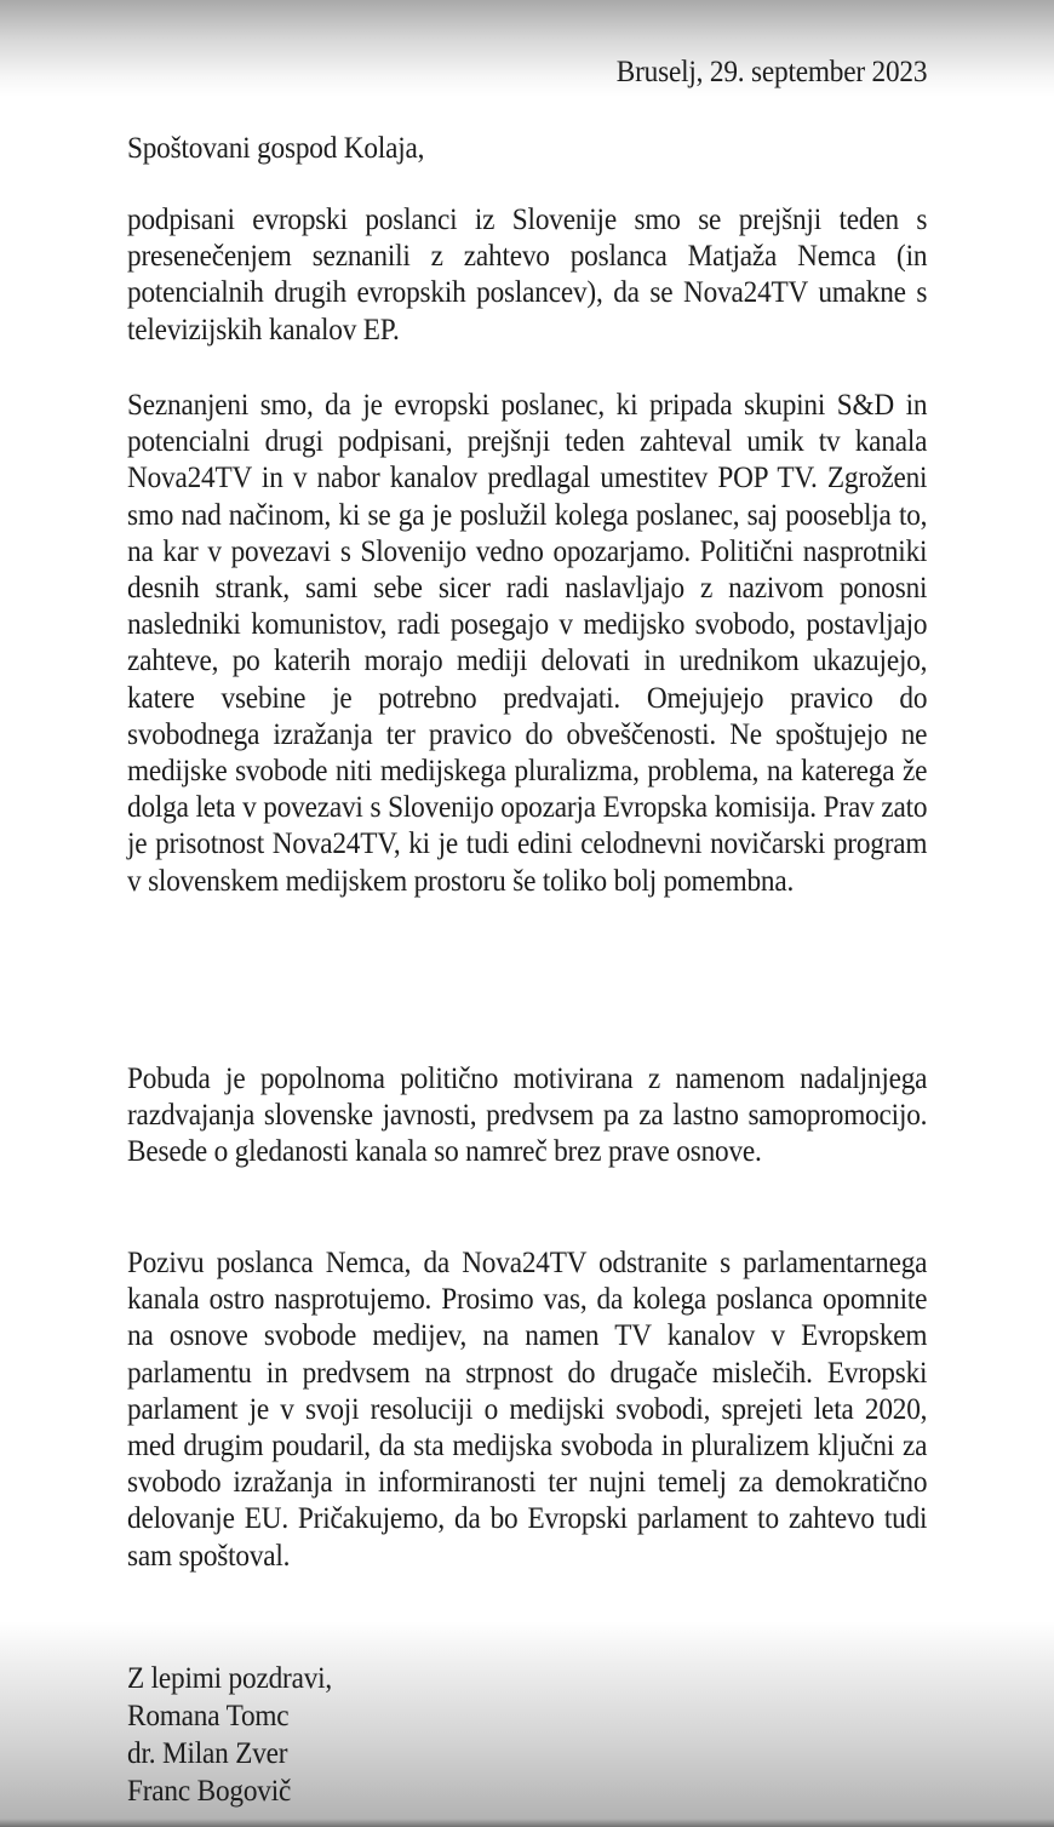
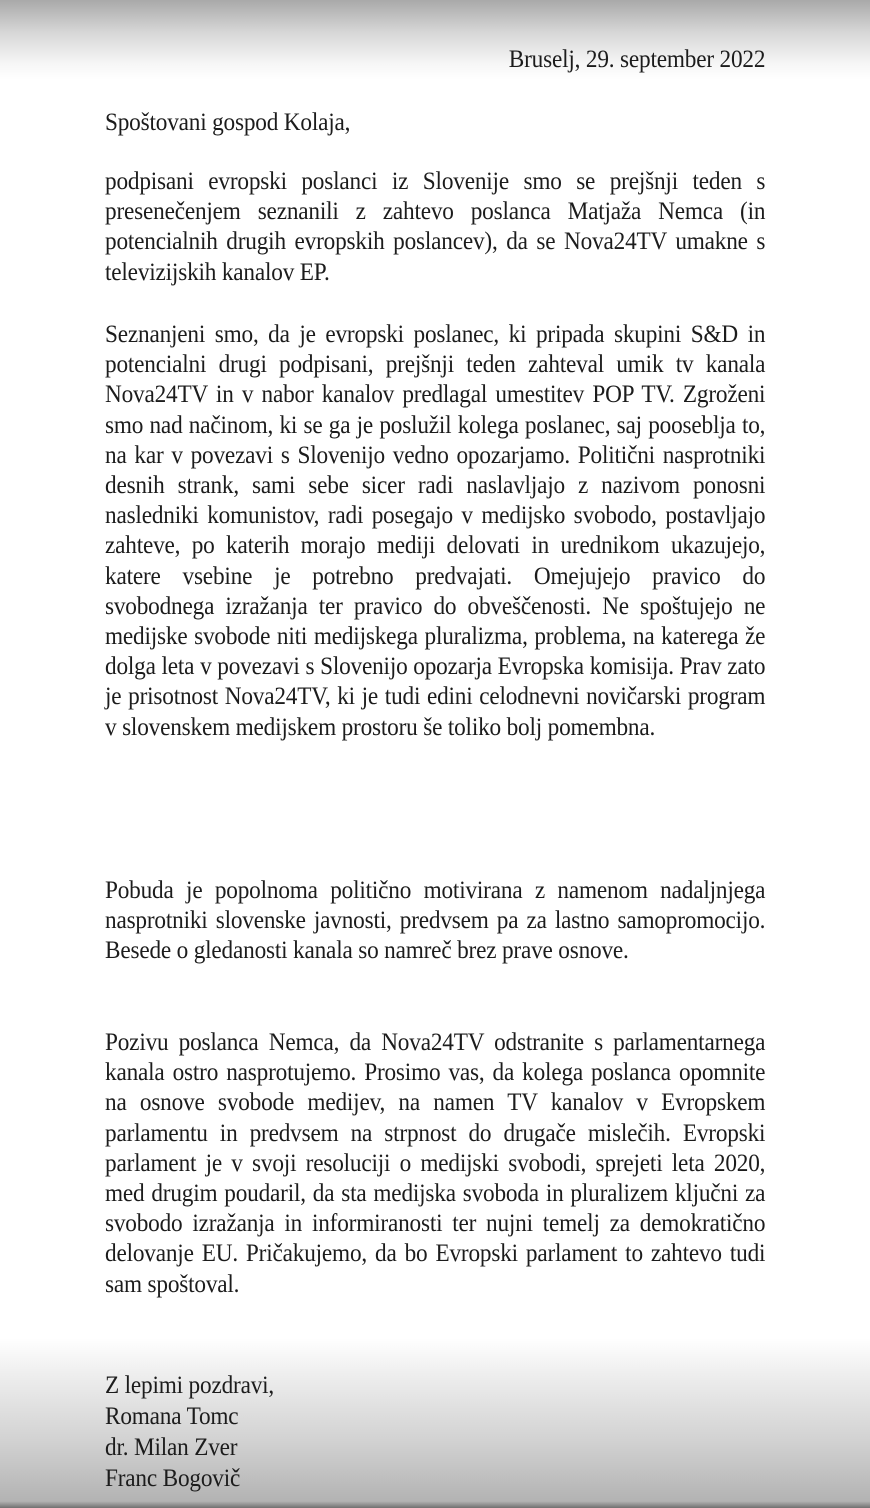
- Bruselj, 29. september 2023
+ Bruselj, 29. september 2022
  Spoštovani gospod Kolaja,
  podpisani evropski poslanci iz Slovenije smo se prejšnji teden s presenečenjem seznanili z zahtevo poslanca Matjaža Nemca (in potencialnih drugih evropskih poslancev), da se Nova24TV umakne s televizijskih kanalov EP.
  Seznanjeni smo, da je evropski poslanec, ki pripada skupini S&D in potencialni drugi podpisani, prejšnji teden zahteval umik tv kanala Nova24TV in v nabor kanalov predlagal umestitev POP TV. Zgroženi smo nad načinom, ki se ga je poslužil kolega poslanec, saj pooseblja to, na kar v povezavi s Slovenijo vedno opozarjamo. Politični nasprotniki desnih strank, sami sebe sicer radi naslavljajo z nazivom ponosni nasledniki komunistov, radi posegajo v medijsko svobodo, postavljajo zahteve, po katerih morajo mediji delovati in urednikom ukazujejo, katere vsebine je potrebno predvajati. Omejujejo pravico do svobodnega izražanja ter pravico do obveščenosti. Ne spoštujejo ne medijske svobode niti medijskega pluralizma, problema, na katerega že dolga leta v povezavi s Slovenijo opozarja Evropska komisija. Prav zato je prisotnost Nova24TV, ki je tudi edini celodnevni novičarski program v slovenskem medijskem prostoru še toliko bolj pomembna.
- Pobuda je popolnoma politično motivirana z namenom nadaljnjega razdvajanja slovenske javnosti, predvsem pa za lastno samopromocijo. Besede o gledanosti kanala so namreč brez prave osnove.
+ Pobuda je popolnoma politično motivirana z namenom nadaljnjega nasprotniki slovenske javnosti, predvsem pa za lastno samopromocijo. Besede o gledanosti kanala so namreč brez prave osnove.
  Pozivu poslanca Nemca, da Nova24TV odstranite s parlamentarnega kanala ostro nasprotujemo. Prosimo vas, da kolega poslanca opomnite na osnove svobode medijev, na namen TV kanalov v Evropskem parlamentu in predvsem na strpnost do drugače mislečih. Evropski parlament je v svoji resoluciji o medijski svobodi, sprejeti leta 2020, med drugim poudaril, da sta medijska svoboda in pluralizem ključni za svobodo izražanja in informiranosti ter nujni temelj za demokratično delovanje EU. Pričakujemo, da bo Evropski parlament to zahtevo tudi sam spoštoval.
  Z lepimi pozdravi,
  Romana Tomc
  dr. Milan Zver
  Franc Bogovič
